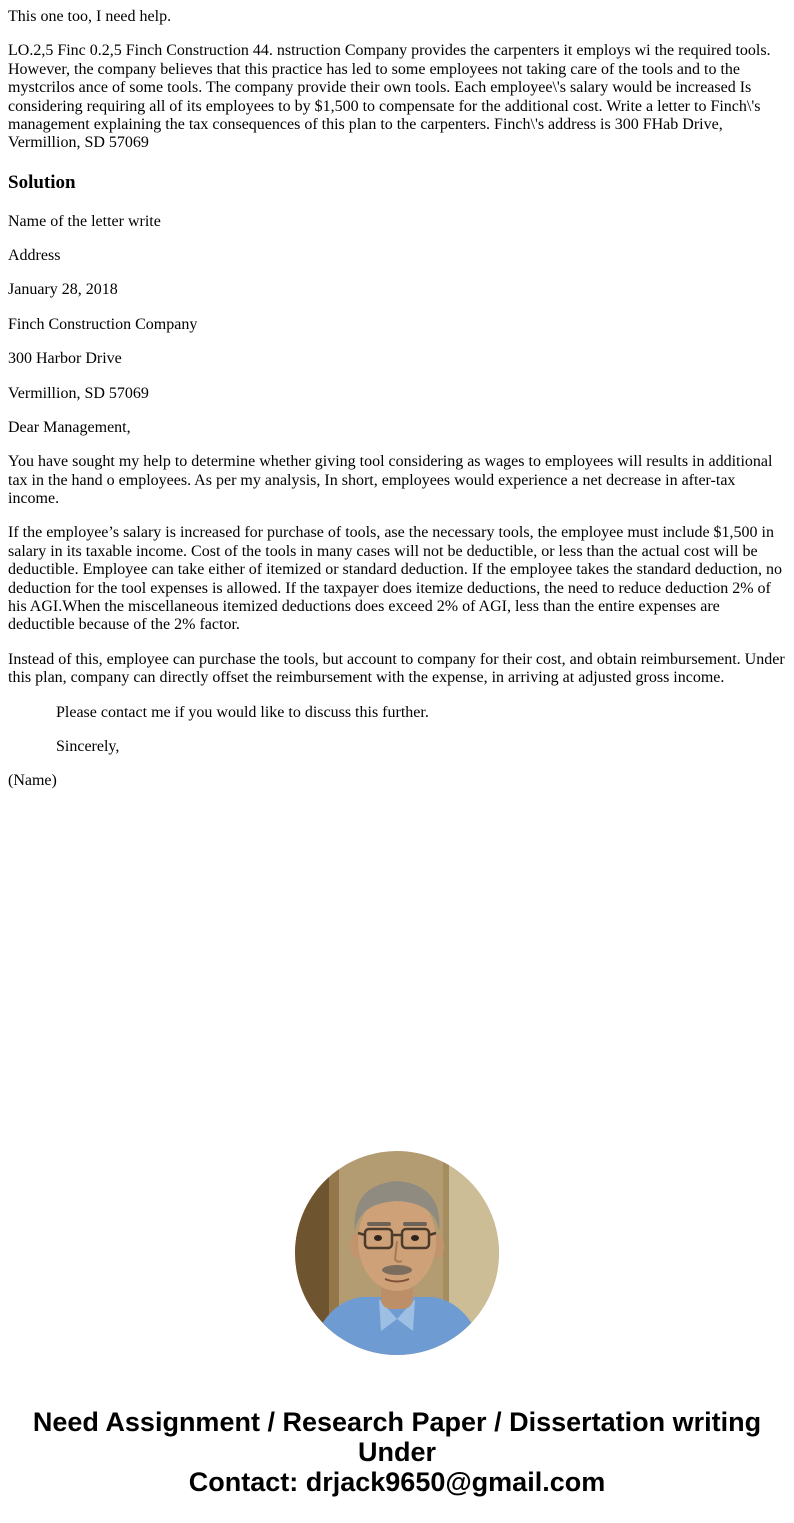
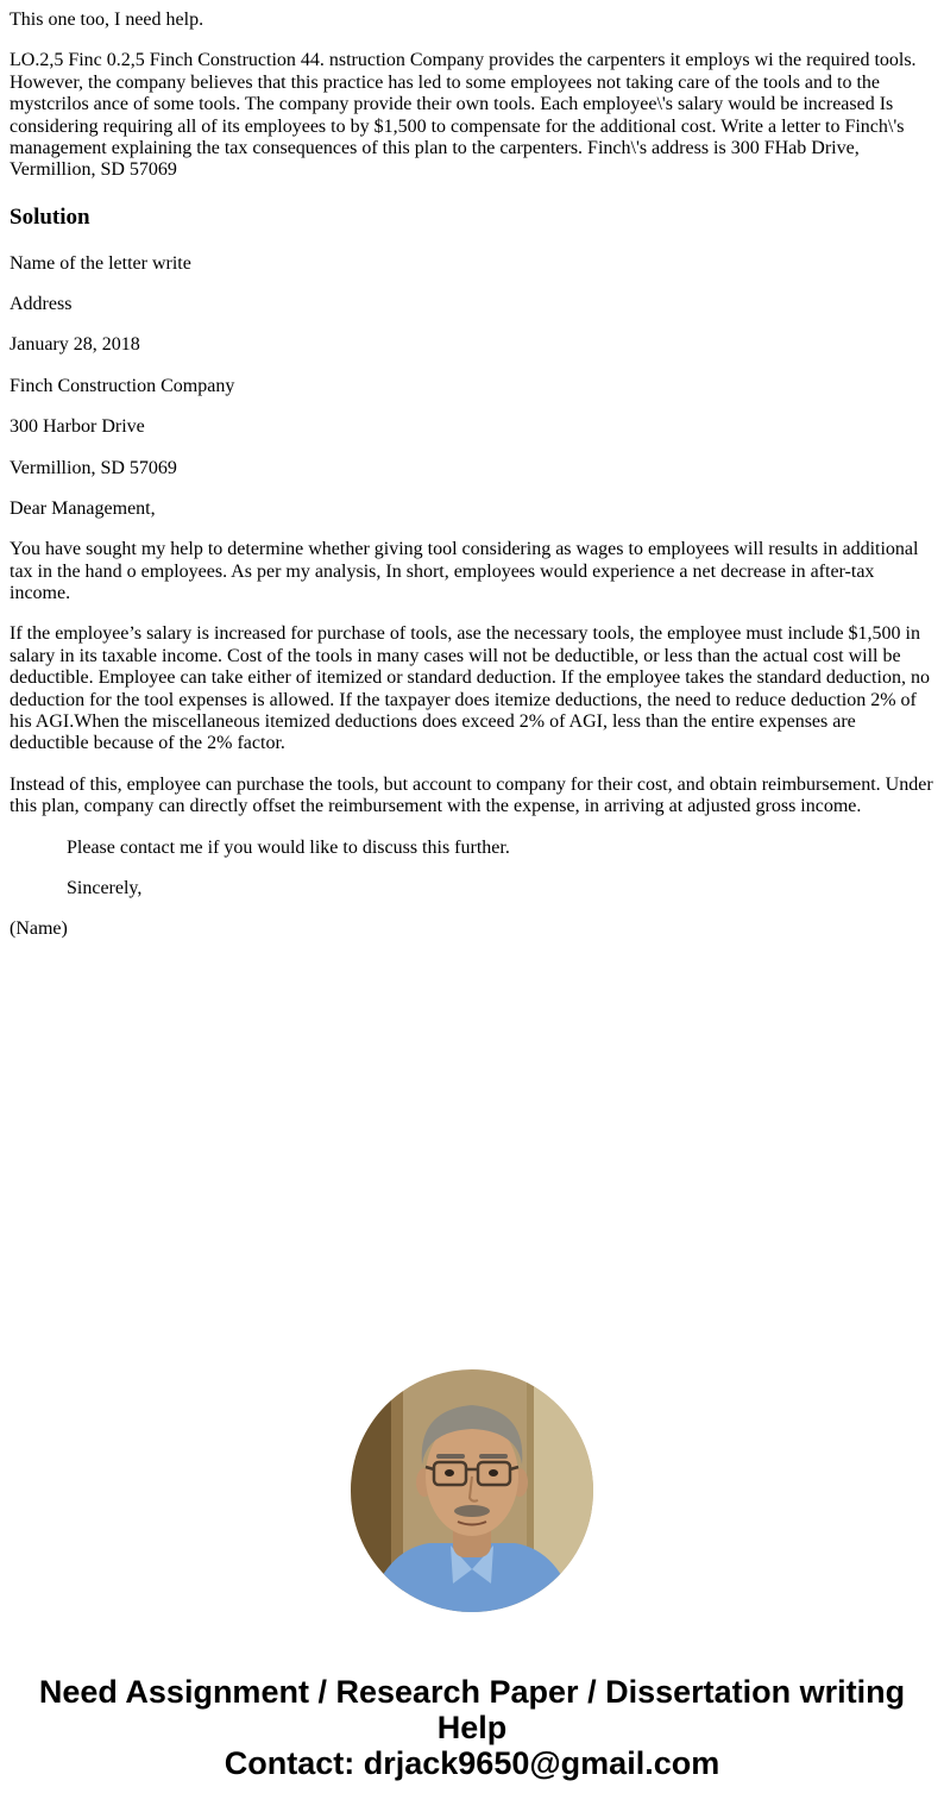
  This one too, I need help.
  LO.2,5 Finc 0.2,5 Finch Construction 44. nstruction Company provides the carpenters it employs wi the required tools. However, the company believes that this practice has led to some employees not taking care of the tools and to the mystcrilos ance of some tools. The company provide their own tools. Each employee\'s salary would be increased Is considering requiring all of its employees to by $1,500 to compensate for the additional cost. Write a letter to Finch\'s management explaining the tax consequences of this plan to the carpenters. Finch\'s address is 300 FHab Drive, Vermillion, SD 57069
  Solution
  Name of the letter write
  Address
  January 28, 2018
  Finch Construction Company
  300 Harbor Drive
  Vermillion, SD 57069
  Dear Management,
  You have sought my help to determine whether giving tool considering as wages to employees will results in additional tax in the hand o employees. As per my analysis, In short, employees would experience a net decrease in after-tax income.
  If the employee’s salary is increased for purchase of tools, ase the necessary tools, the employee must include $1,500 in salary in its taxable income. Cost of the tools in many cases will not be deductible, or less than the actual cost will be deductible. Employee can take either of itemized or standard deduction. If the employee takes the standard deduction, no deduction for the tool expenses is allowed. If the taxpayer does itemize deductions, the need to reduce deduction 2% of his AGI.When the miscellaneous itemized deductions does exceed 2% of AGI, less than the entire expenses are deductible because of the 2% factor.
  Instead of this, employee can purchase the tools, but account to company for their cost, and obtain reimbursement. Under this plan, company can directly offset the reimbursement with the expense, in arriving at adjusted gross income.
  Please contact me if you would like to discuss this further.
  Sincerely,
  (Name)
- Need Assignment / Research Paper / Dissertation writing Under
+ Need Assignment / Research Paper / Dissertation writing Help
  Contact: drjack9650@gmail.com
